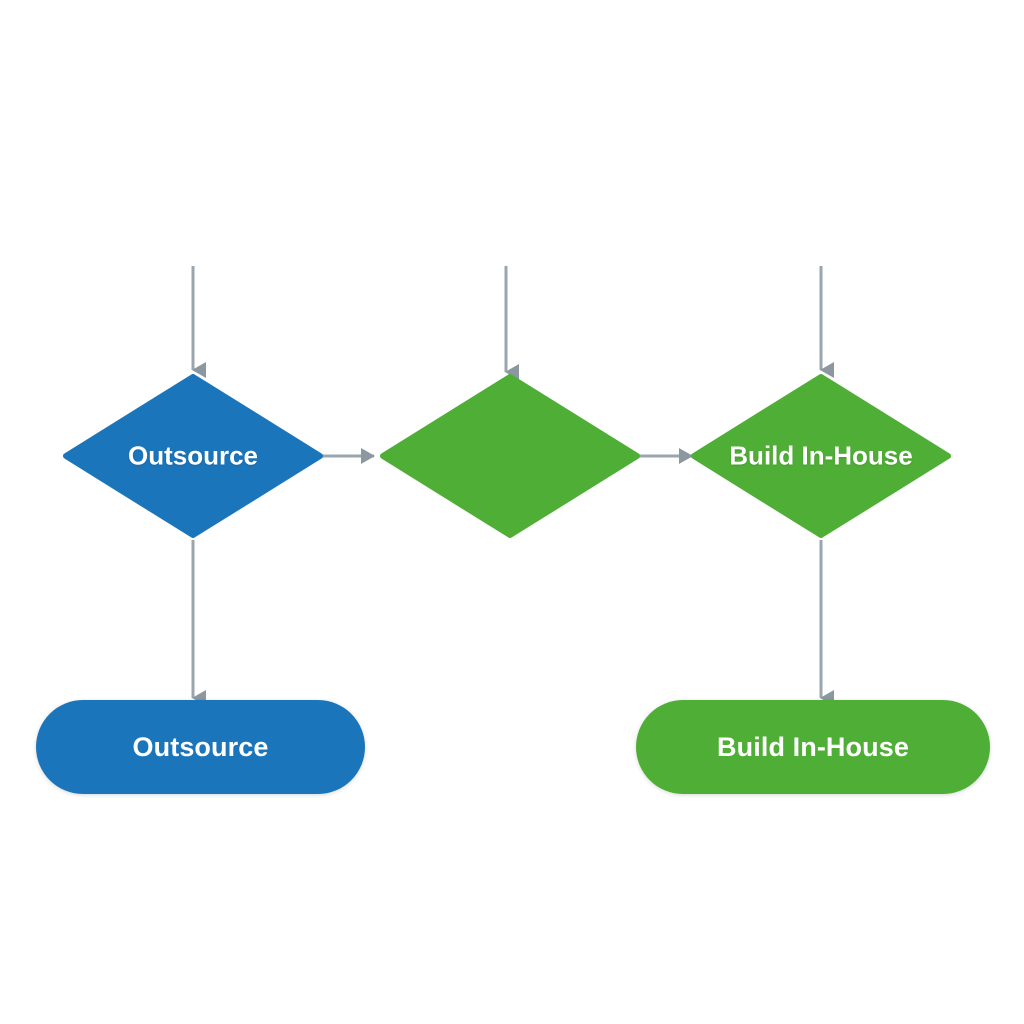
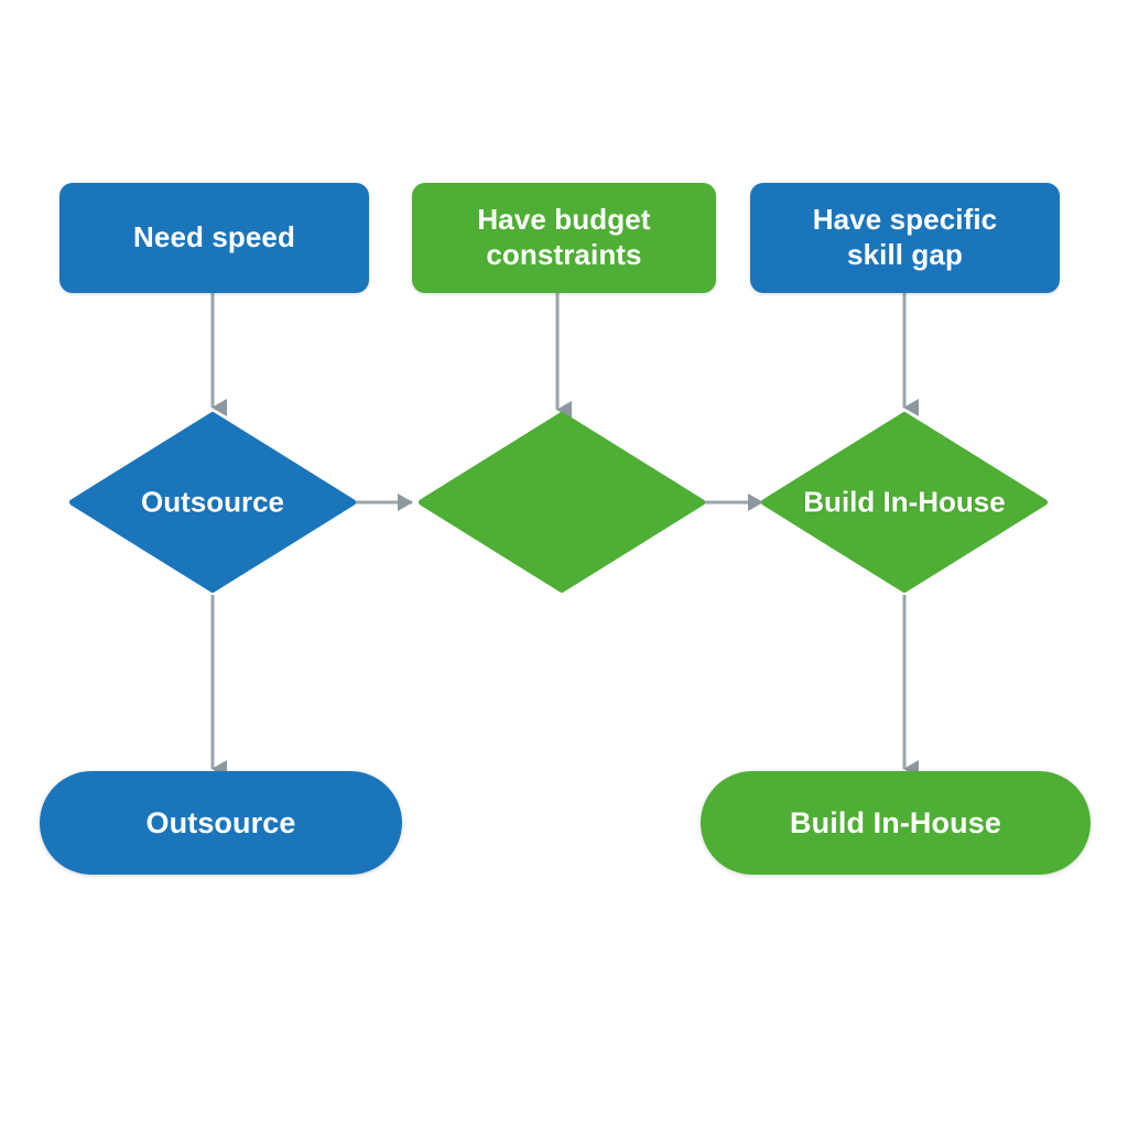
+ Need speed
+ Have budget
+ constraints
+ Have specific
+ skill gap
  Outsource
  Build In-House
  Outsource
  Build In-House
